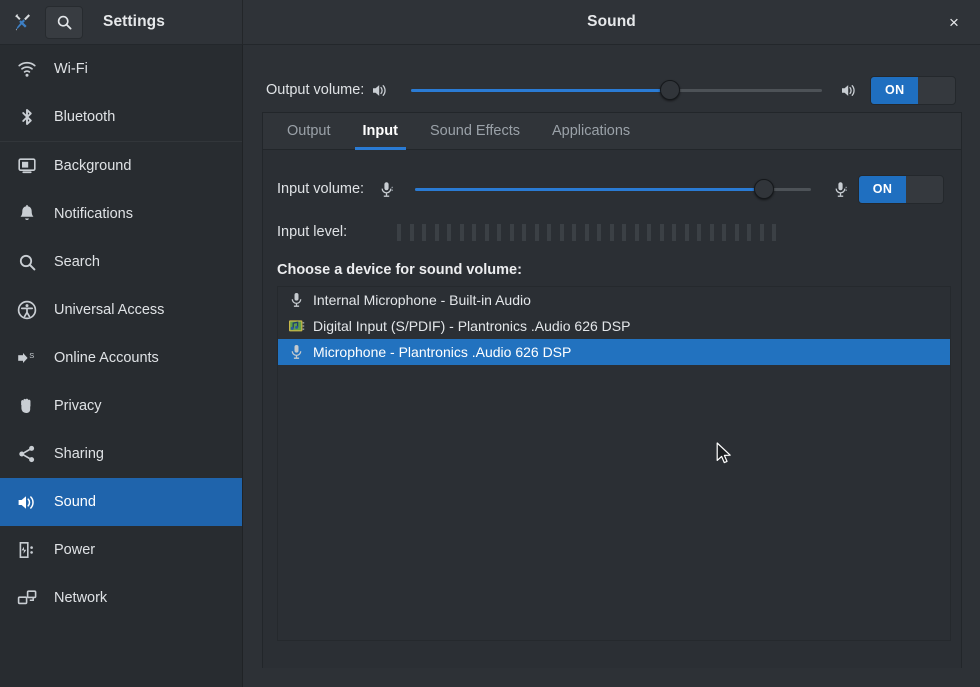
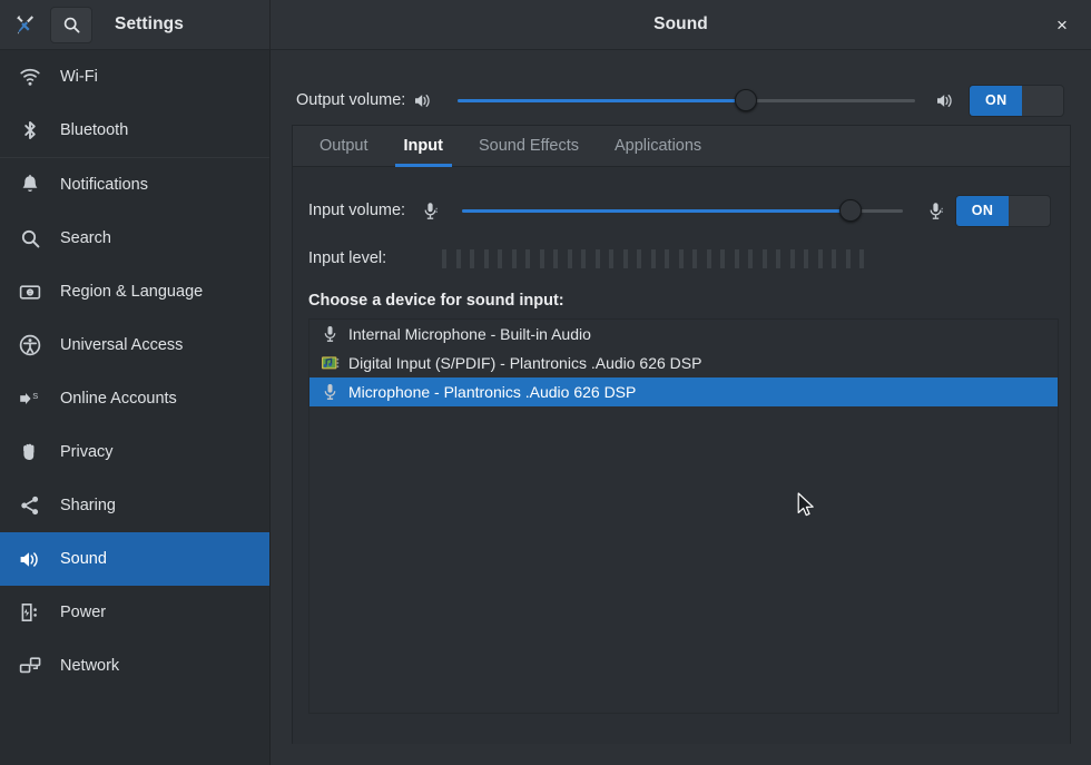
  Settings
  Sound
  ×
  Wi-Fi
  Bluetooth
- Background
  Notifications
  Search
+ Region & Language
  Universal Access
  S
  Online Accounts
  Privacy
  Sharing
  Sound
  Power
  Network
  Output volume:
  ON
  Output
  Input
  Sound Effects
  Applications
  Input volume:
  ON
  Input level:
- Choose a device for sound volume:
+ Choose a device for sound input:
  Internal Microphone - Built-in Audio
  Digital Input (S/PDIF) - Plantronics .Audio 626 DSP
  Microphone - Plantronics .Audio 626 DSP
